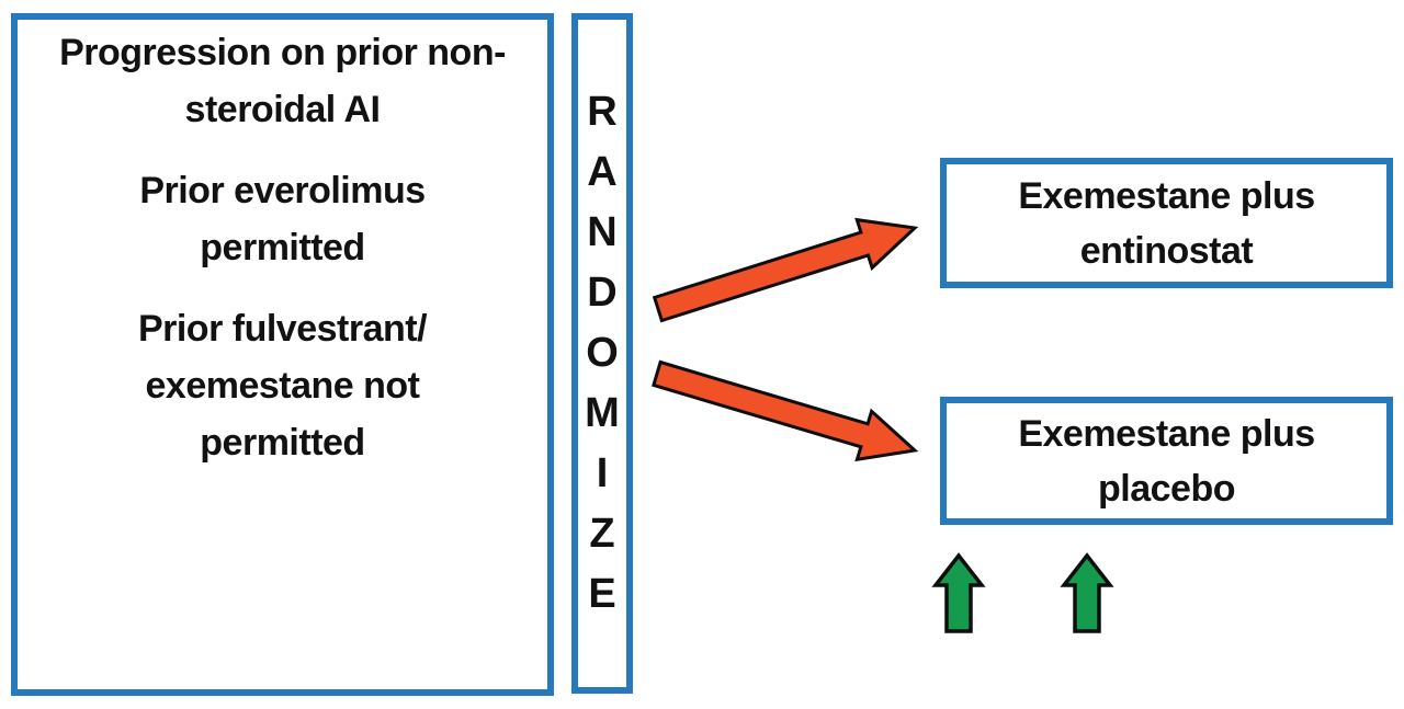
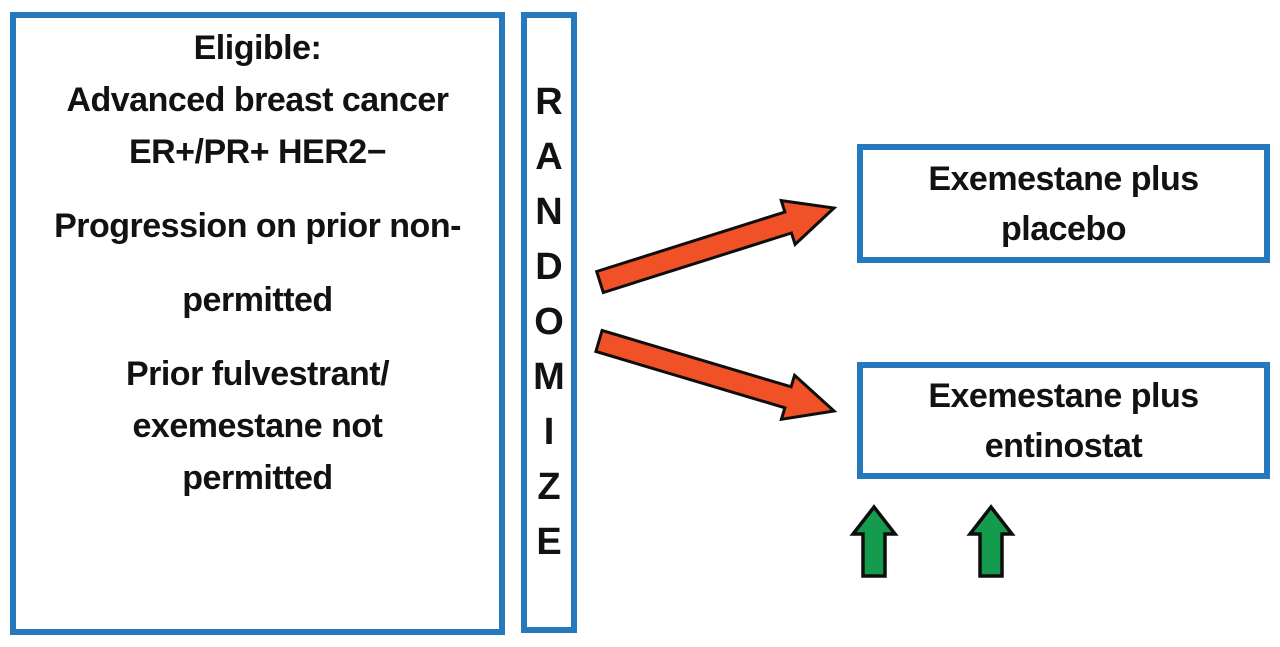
+ Eligible:
+ Advanced breast cancer
+ ER+/PR+ HER2−
  Progression on prior non-
- steroidal AI
- Prior everolimus
  permitted
  Prior fulvestrant/
  exemestane not
  permitted
  R
  A
  N
  D
  O
  M
  I
  Z
  E
  Exemestane plus
- entinostat
+ placebo
  Exemestane plus
- placebo
+ entinostat
